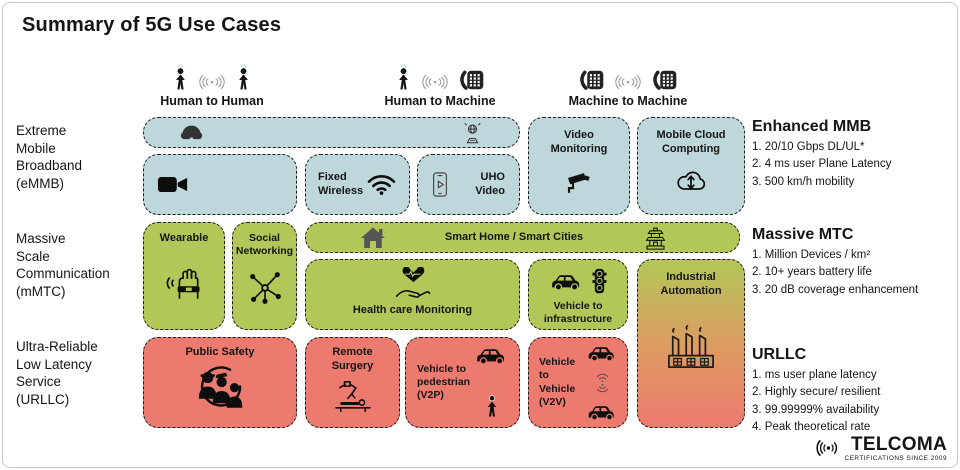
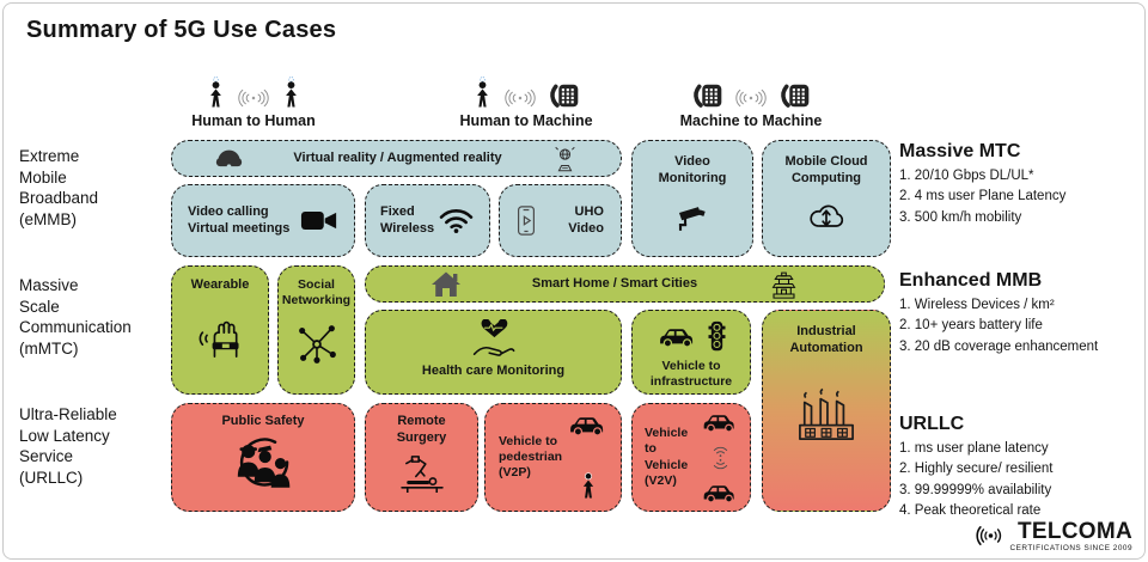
  Summary of 5G Use Cases
  Human to Human
  Human to Machine
  Machine to Machine
  Extreme
  Mobile
  Broadband
  (eMMB)
  Massive
  Scale
  Communication
  (mMTC)
  Ultra-Reliable
  Low Latency
  Service
  (URLLC)
+ Virtual reality / Augmented reality
+ Video calling
+ Virtual meetings
  Fixed
  Wireless
  UHO
  Video
  Video
  Monitoring
  Mobile Cloud
  Computing
  Wearable
  Social
  Networking
  Smart Home / Smart Cities
  Health care Monitoring
  Vehicle to
  infrastructure
  Industrial
  Automation
  Public Safety
  Remote
  Surgery
  Vehicle to
  pedestrian
  (V2P)
  Vehicle to
  Vehicle
  (V2V)
- Enhanced MMB
+ Massive MTC
  1. 20/10 Gbps DL/UL*
  2. 4 ms user Plane Latency
  3. 500 km/h mobility
- Massive MTC
+ Enhanced MMB
- 1. Million Devices / km²
+ 1. Wireless Devices / km²
  2. 10+ years battery life
  3. 20 dB coverage enhancement
  URLLC
  1. ms user plane latency
  2. Highly secure/ resilient
  3. 99.99999% availability
  4. Peak theoretical rate
  TELCOMA
